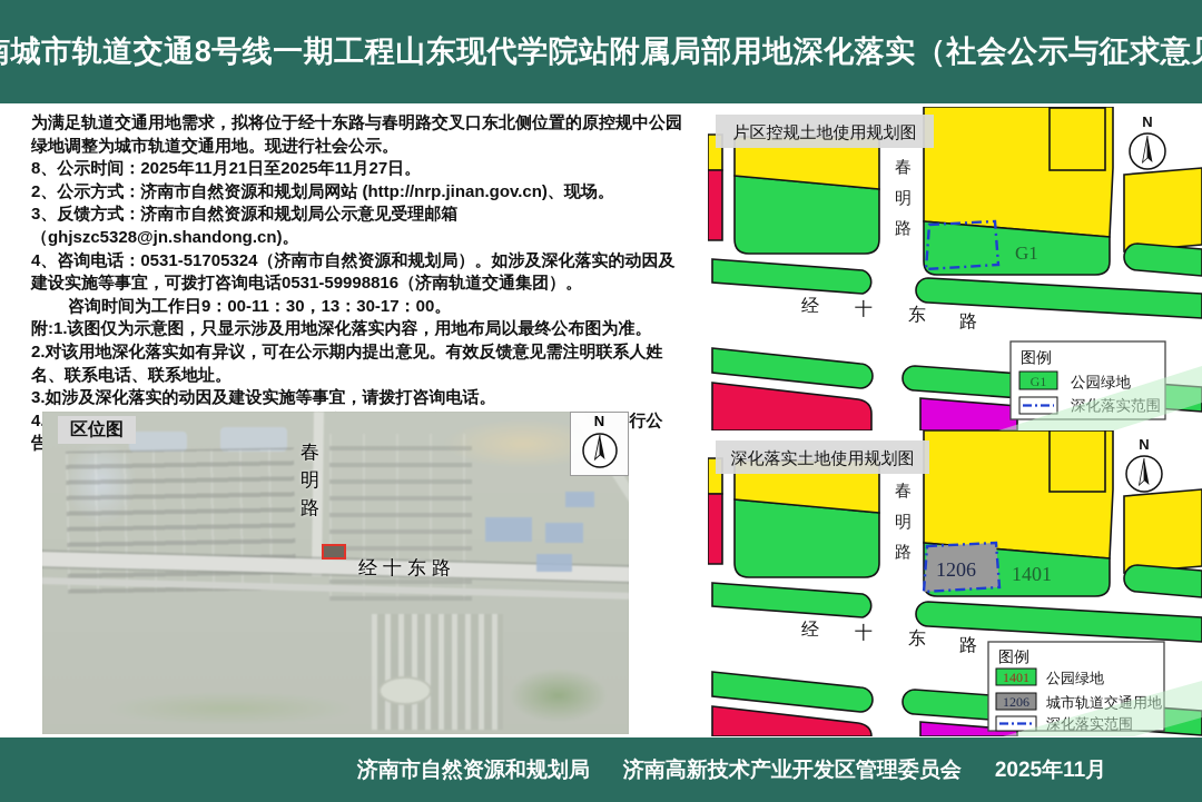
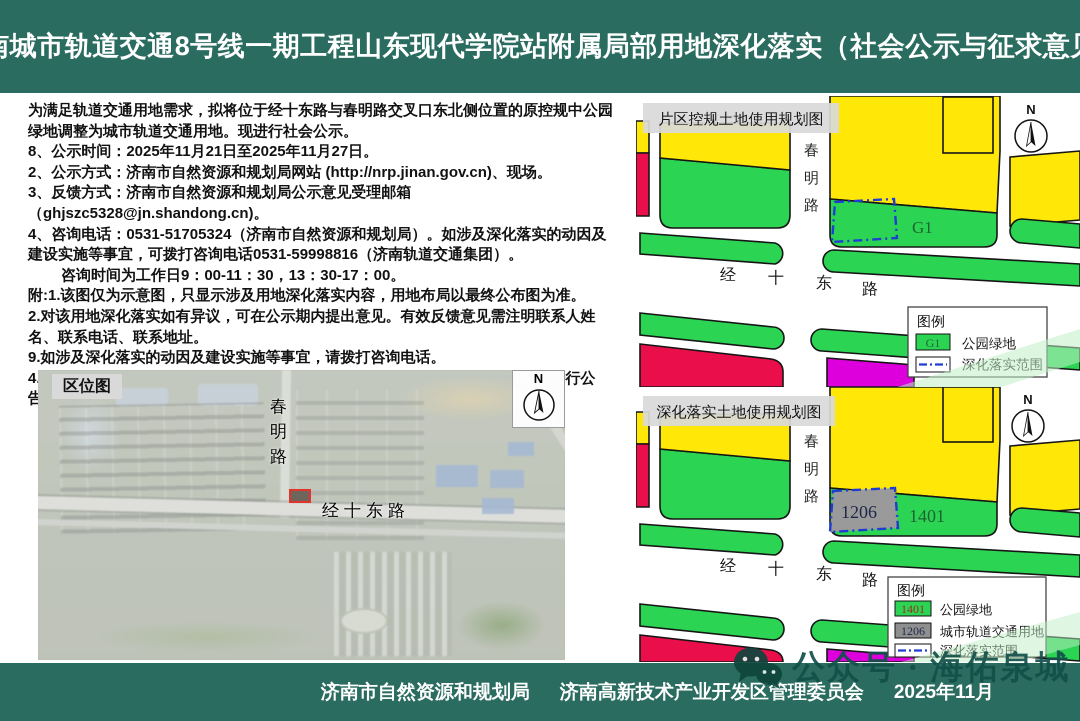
  城市轨道交通8号线一期工程山东现代学院站附属局部用地深化落实（社会公示与征求意
  为满足轨道交通用地需求，拟将位于经十东路与春明路交叉口东北侧位置的原控规中公园绿地调整为城市轨道交通用地。现进行社会公示。
  8、公示时间：2025年11月21日至2025年11月27日。
  2、公示方式：济南市自然资源和规划局网站 (http://nrp.jinan.gov.cn)、现场。
  3、反馈方式：济南市自然资源和规划局公示意见受理邮箱 （ghjszc5328@jn.shandong.cn)。
  4、咨询电话：0531-51705324（济南市自然资源和规划局）。如涉及深化落实的动因及建设实施等事宜，可拨打咨询电话0531-59998816（济南轨道交通集团）。
  咨询时间为工作日9：00-11：30，13：30-17：00。
  附:1.该图仅为示意图，只显示涉及用地深化落实内容，用地布局以最终公布图为准。
  2.对该用地深化落实如有异议，可在公示期内提出意见。有效反馈意见需注明联系人姓名、联系电话、联系地址。
- 3.如涉及深化落实的动因及建设实施等事宜，请拨打咨询电话。
+ 9.如涉及深化落实的动因及建设实施等事宜，请拨打咨询电话。
  春
  明
  路
  经十东路
  区位图
  N
  G1
  春
  明
  路
  经
  十
  东
  路
  图例
  G1
  公园绿地
  深化落实范围
  N
  片区控规土地使用规划图
  1206
  1401
  春
  明
  路
  经
  十
  东
  路
  图例
  1401
  公园绿地
  1206
  城市轨道交通用地
  深化落实范围
  N
  深化落实土地使用规划图
+ 公众号 · 海佑泉城
  济南市自然资源和规划局
  济南高新技术产业开发区管理委员会
  2025年11月
